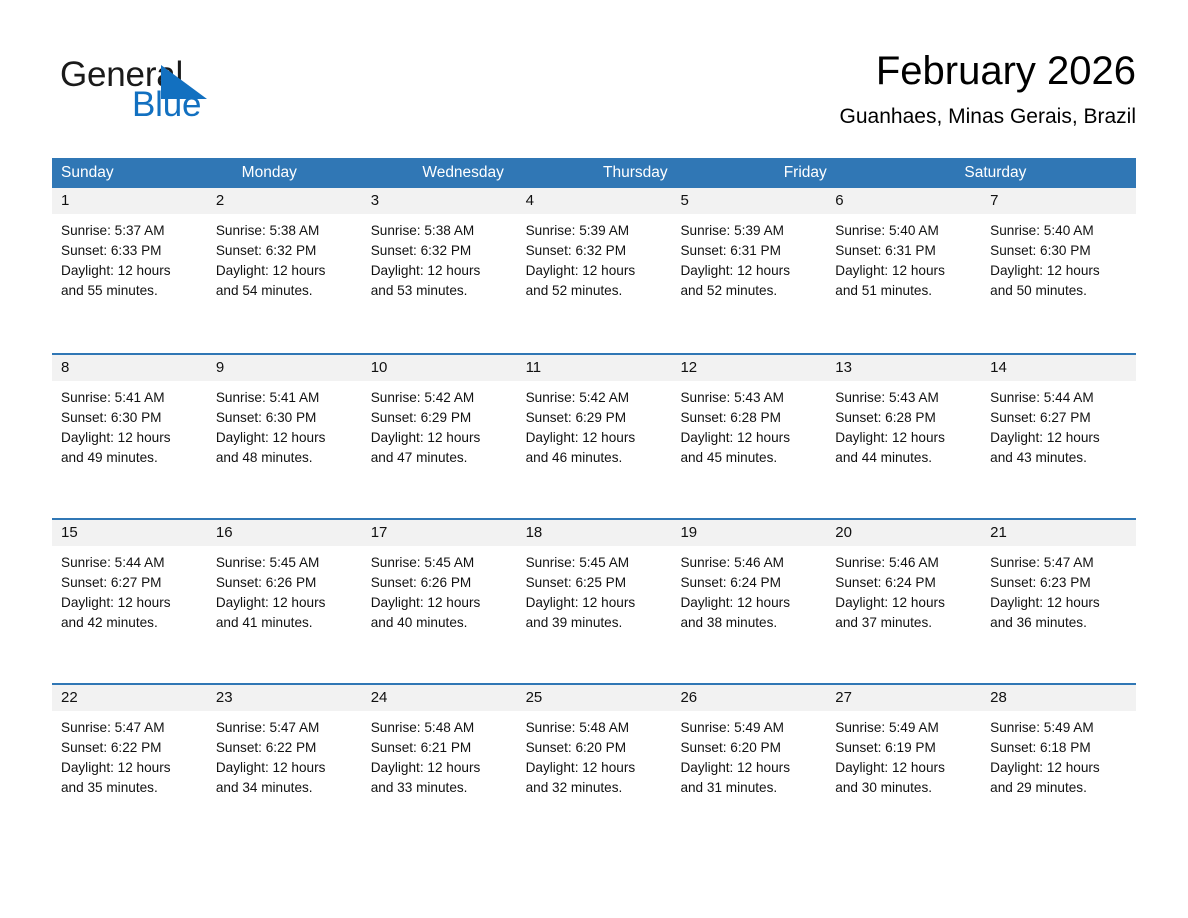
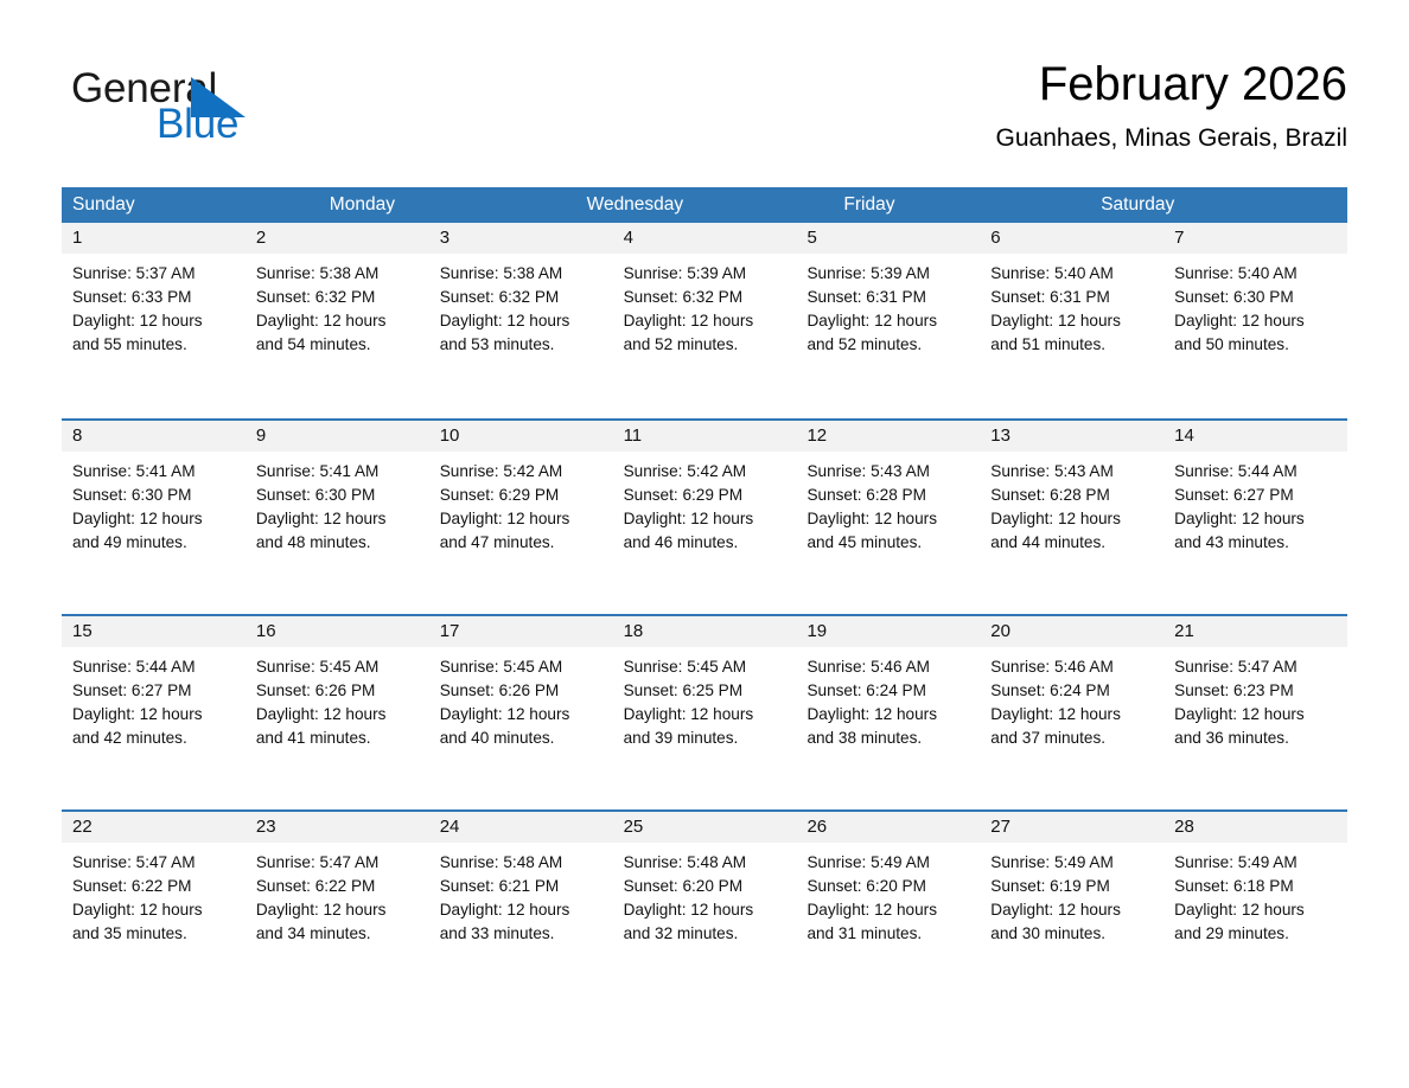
  Generl
  Blue
  February 2026
  Guanhaes, Minas Gerais, Brazil
  Sunday
  Monday
  Wednesday
- Thursday
  Friday
  Saturday
  1
  Sunrise: 5:37 AM
  Sunset: 6:33 PM
  Daylight: 12 hours
  and 55 minutes.
  2
  Sunrise: 5:38 AM
  Sunset: 6:32 PM
  Daylight: 12 hours
  and 54 minutes.
  3
  Sunrise: 5:38 AM
  Sunset: 6:32 PM
  Daylight: 12 hours
  and 53 minutes.
  4
  Sunrise: 5:39 AM
  Sunset: 6:32 PM
  Daylight: 12 hours
  and 52 minutes.
  5
  Sunrise: 5:39 AM
  Sunset: 6:31 PM
  Daylight: 12 hours
  and 52 minutes.
  6
  Sunrise: 5:40 AM
  Sunset: 6:31 PM
  Daylight: 12 hours
  and 51 minutes.
  7
  Sunrise: 5:40 AM
  Sunset: 6:30 PM
  Daylight: 12 hours
  and 50 minutes.
  8
  Sunrise: 5:41 AM
  Sunset: 6:30 PM
  Daylight: 12 hours
  and 49 minutes.
  9
  Sunrise: 5:41 AM
  Sunset: 6:30 PM
  Daylight: 12 hours
  and 48 minutes.
  10
  Sunrise: 5:42 AM
  Sunset: 6:29 PM
  Daylight: 12 hours
  and 47 minutes.
  11
  Sunrise: 5:42 AM
  Sunset: 6:29 PM
  Daylight: 12 hours
  and 46 minutes.
  12
  Sunrise: 5:43 AM
  Sunset: 6:28 PM
  Daylight: 12 hours
  and 45 minutes.
  13
  Sunrise: 5:43 AM
  Sunset: 6:28 PM
  Daylight: 12 hours
  and 44 minutes.
  14
  Sunrise: 5:44 AM
  Sunset: 6:27 PM
  Daylight: 12 hours
  and 43 minutes.
  15
  Sunrise: 5:44 AM
  Sunset: 6:27 PM
  Daylight: 12 hours
  and 42 minutes.
  16
  Sunrise: 5:45 AM
  Sunset: 6:26 PM
  Daylight: 12 hours
  and 41 minutes.
  17
  Sunrise: 5:45 AM
  Sunset: 6:26 PM
  Daylight: 12 hours
  and 40 minutes.
  18
  Sunrise: 5:45 AM
  Sunset: 6:25 PM
  Daylight: 12 hours
  and 39 minutes.
  19
  Sunrise: 5:46 AM
  Sunset: 6:24 PM
  Daylight: 12 hours
  and 38 minutes.
  20
  Sunrise: 5:46 AM
  Sunset: 6:24 PM
  Daylight: 12 hours
  and 37 minutes.
  21
  Sunrise: 5:47 AM
  Sunset: 6:23 PM
  Daylight: 12 hours
  and 36 minutes.
  22
  Sunrise: 5:47 AM
  Sunset: 6:22 PM
  Daylight: 12 hours
  and 35 minutes.
  23
  Sunrise: 5:47 AM
  Sunset: 6:22 PM
  Daylight: 12 hours
  and 34 minutes.
  24
  Sunrise: 5:48 AM
  Sunset: 6:21 PM
  Daylight: 12 hours
  and 33 minutes.
  25
  Sunrise: 5:48 AM
  Sunset: 6:20 PM
  Daylight: 12 hours
  and 32 minutes.
  26
  Sunrise: 5:49 AM
  Sunset: 6:20 PM
  Daylight: 12 hours
  and 31 minutes.
  27
  Sunrise: 5:49 AM
  Sunset: 6:19 PM
  Daylight: 12 hours
  and 30 minutes.
  28
  Sunrise: 5:49 AM
  Sunset: 6:18 PM
  Daylight: 12 hours
  and 29 minutes.
